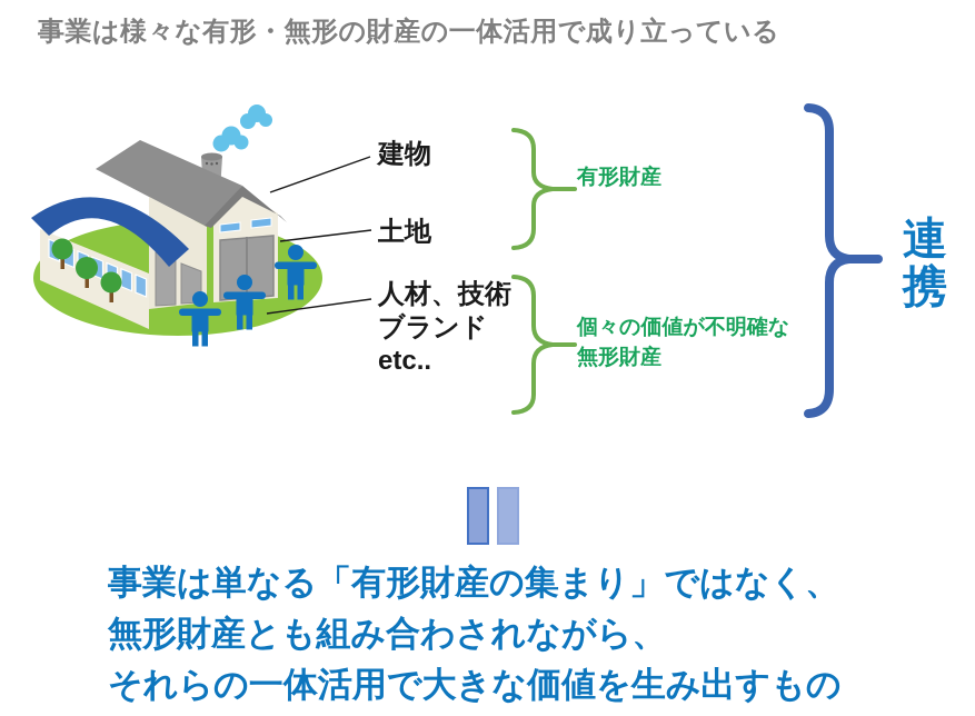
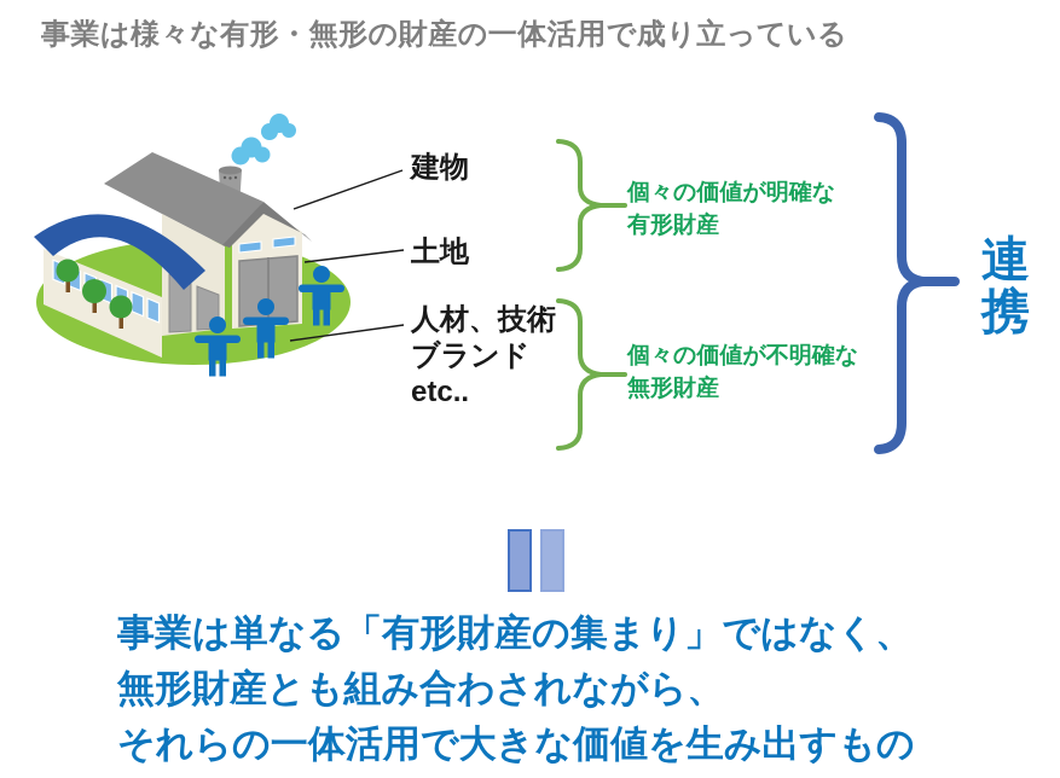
  事業は様々な有形・無形の財産の一体活用で成り立っている
  建物
  土地
  人材、技術
  ブランド
  etc..
+ 個々の価値が明確な
  有形財産
  個々の価値が不明確な
  無形財産
  連携
  事業は単なる「有形財産の集まり」ではなく、
  無形財産とも組み合わされながら、
  それらの一体活用で大きな価値を生み出すもの
